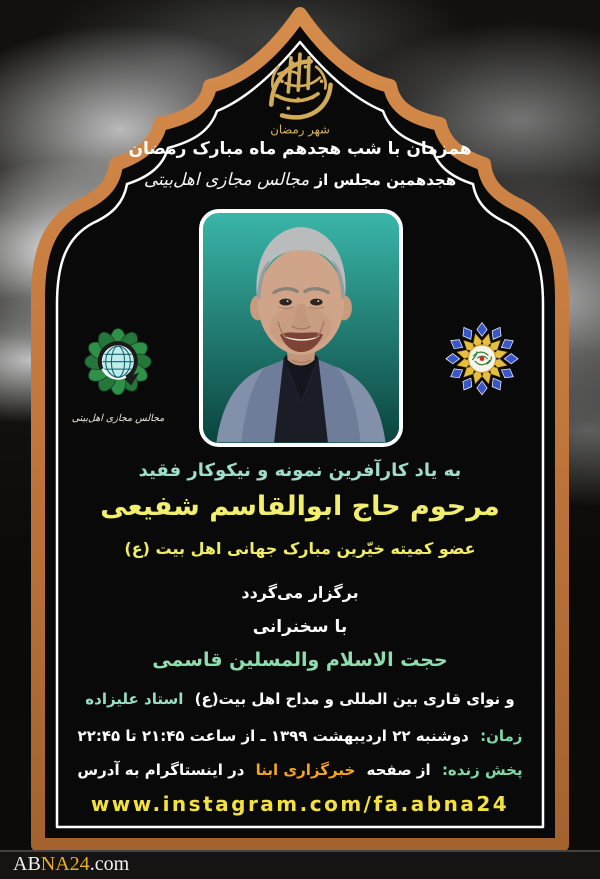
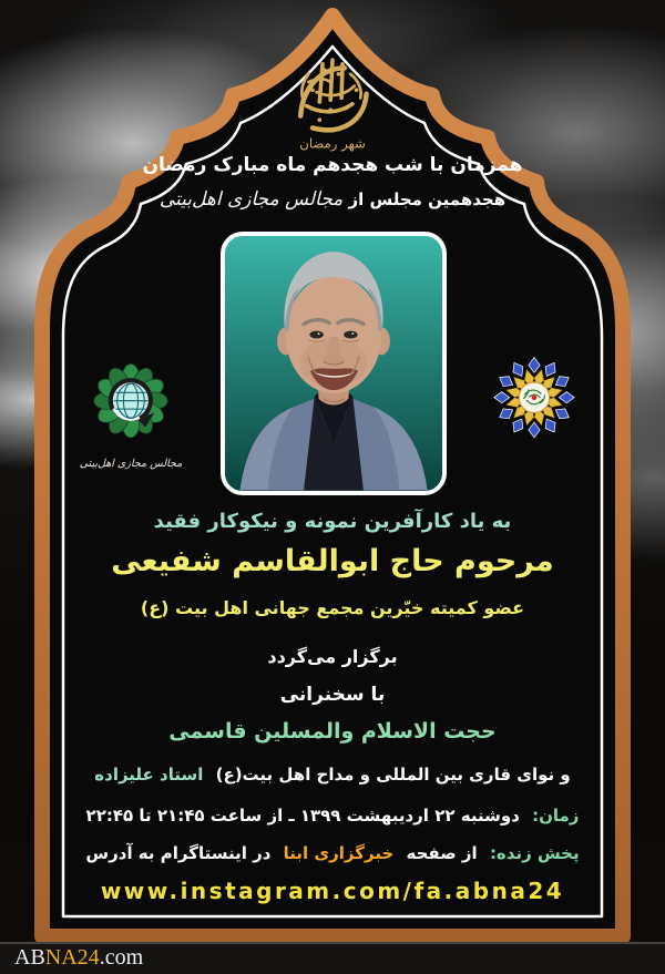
  شهر رمضان
  همزمان با شب هجدهم ماه مبارک رمضان
  هجدهمین مجلس از مجالس مجازی اهل‌بیتی
  مجالس مجازی اهل‌بیتی
  به یاد کارآفرین نمونه و نیکوکار فقید
  مرحوم حاج ابوالقاسم شفیعی
- عضو کمیته خیّرین مبارک جهانی اهل بیت (ع)
+ عضو کمیته خیّرین مجمع جهانی اهل بیت (ع)
  برگزار می‌گردد
  با سخنرانی
  حجت الاسلام والمسلین قاسمی
  و نوای قاری بین المللی و مداح اهل بیت(ع) استاد علیزاده
  زمان: دوشنبه ۲۲ اردیبهشت ۱۳۹۹ ـ از ساعت ۲۱:۴۵ تا ۲۲:۴۵
  پخش زنده: از صفحه خبرگزاری ابنا در اینستاگرام به آدرس
  www.instagram.com/fa.abna24
  ABNA24.com
